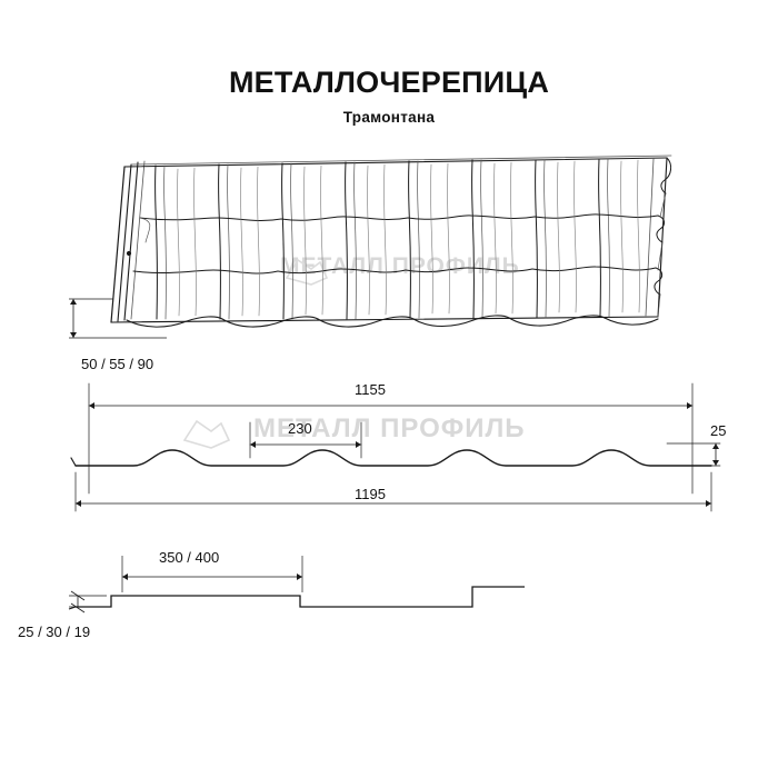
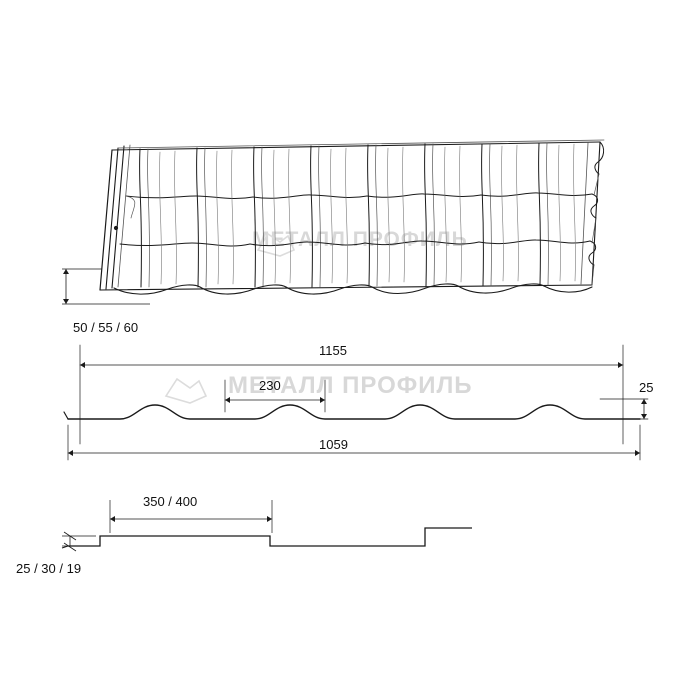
- МЕТАЛЛОЧЕРЕПИЦА
- Трамонтана
  МЕТАЛЛ ПРОФИЛЬ
  МЕТАЛЛ ПРОФИЛЬ
- 50 / 55 / 90
+ 50 / 55 / 60
  1155
  230
- 1195
+ 1059
  25
  350 / 400
  25 / 30 / 19
